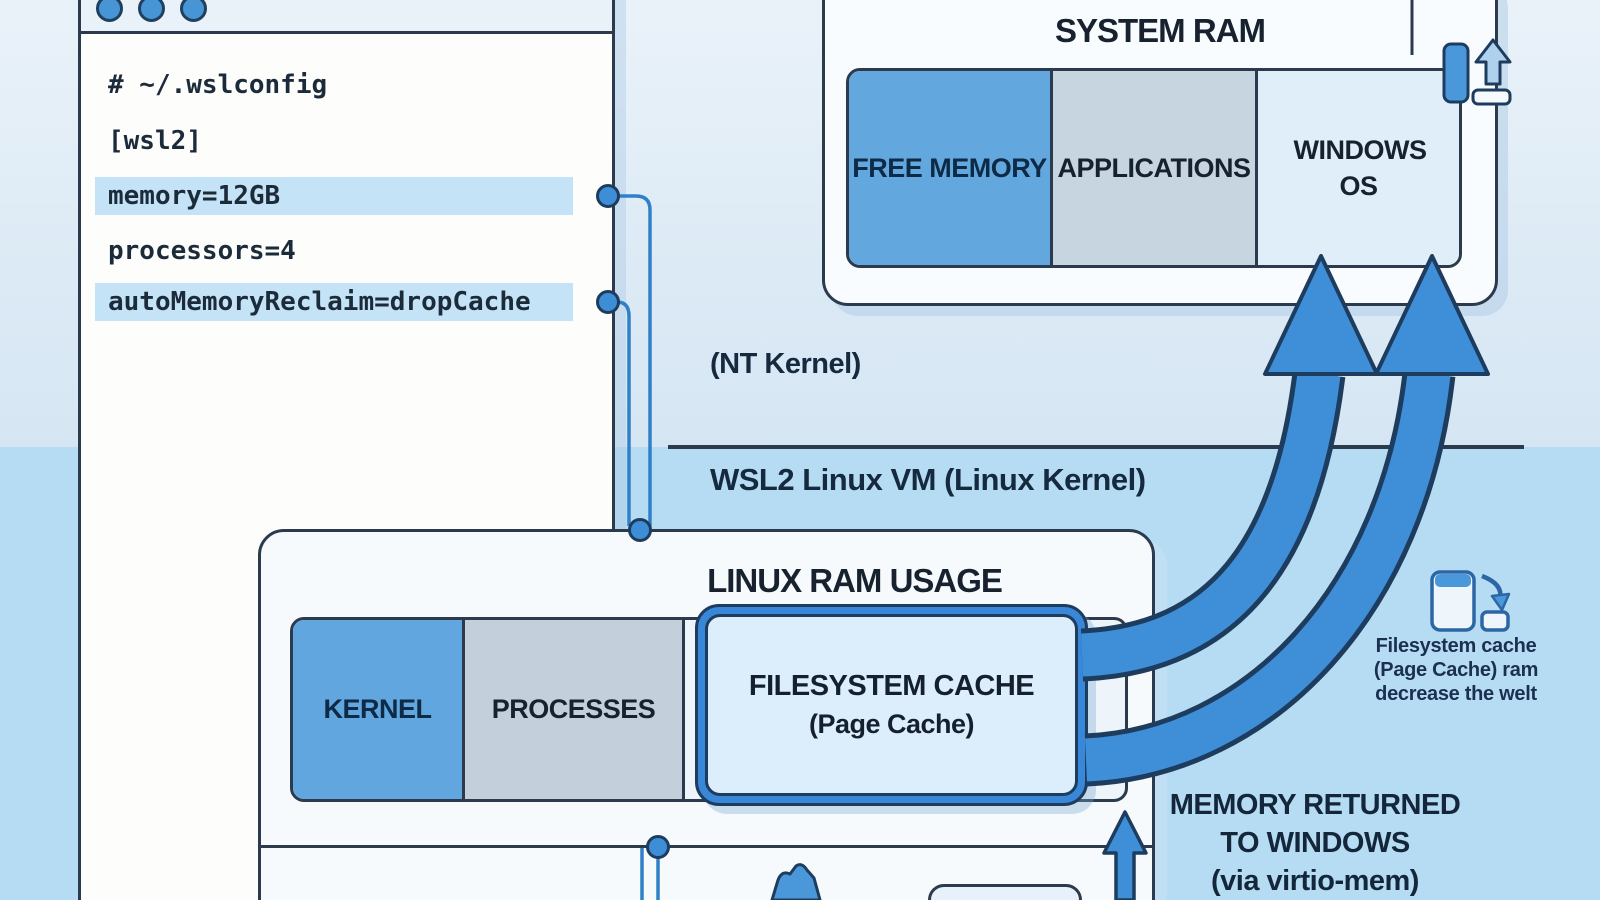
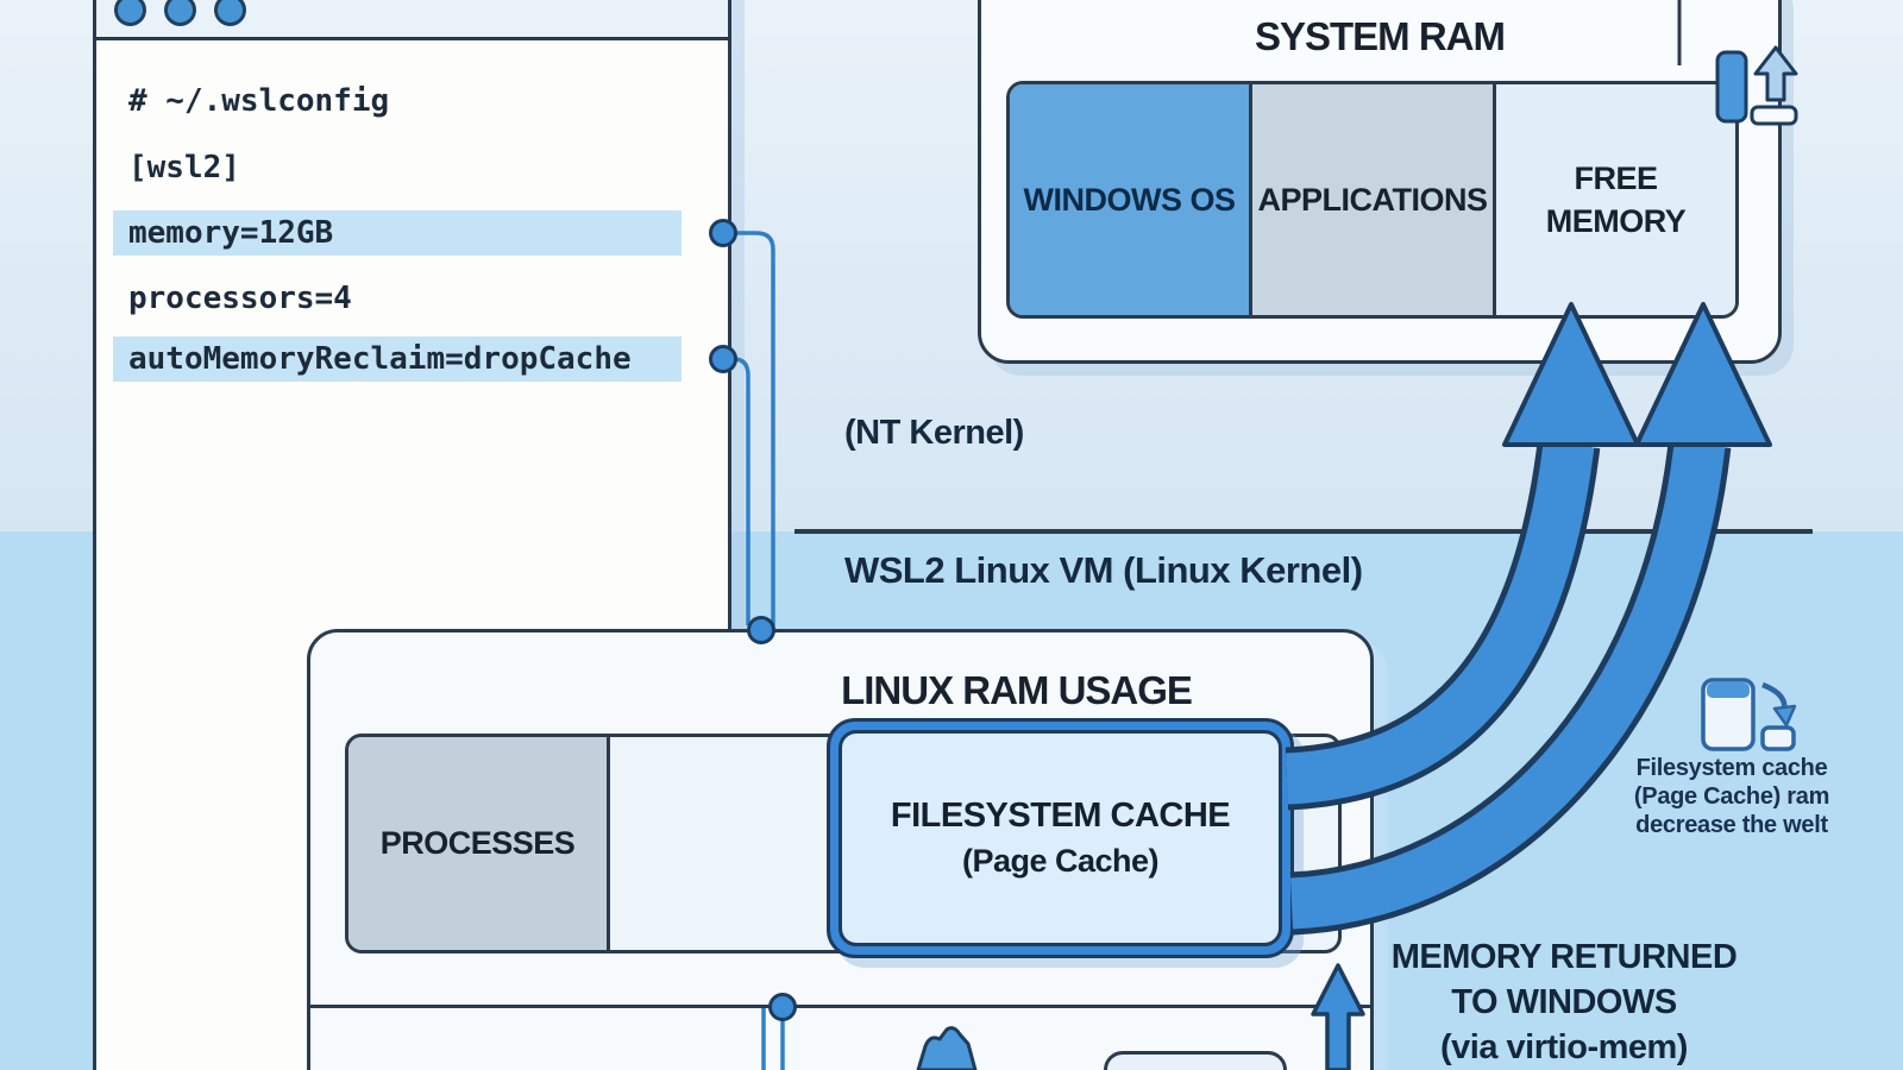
  # ~/.wslconfig
  [wsl2]
  memory=12GB
  processors=4
  autoMemoryReclaim=dropCache
  SYSTEM RAM
- FREE MEMORY
+ WINDOWS OS
  APPLICATIONS
- WINDOWS OS
+ FREE MEMORY
  (NT Kernel)
  WSL2 Linux VM (Linux Kernel)
  LINUX RAM USAGE
- KERNEL
  PROCESSES
  FILESYSTEM CACHE
  (Page Cache)
  Filesystem cache
  (Page Cache) ram
  decrease the welt
  MEMORY RETURNED
  TO WINDOWS
  (via virtio-mem)
